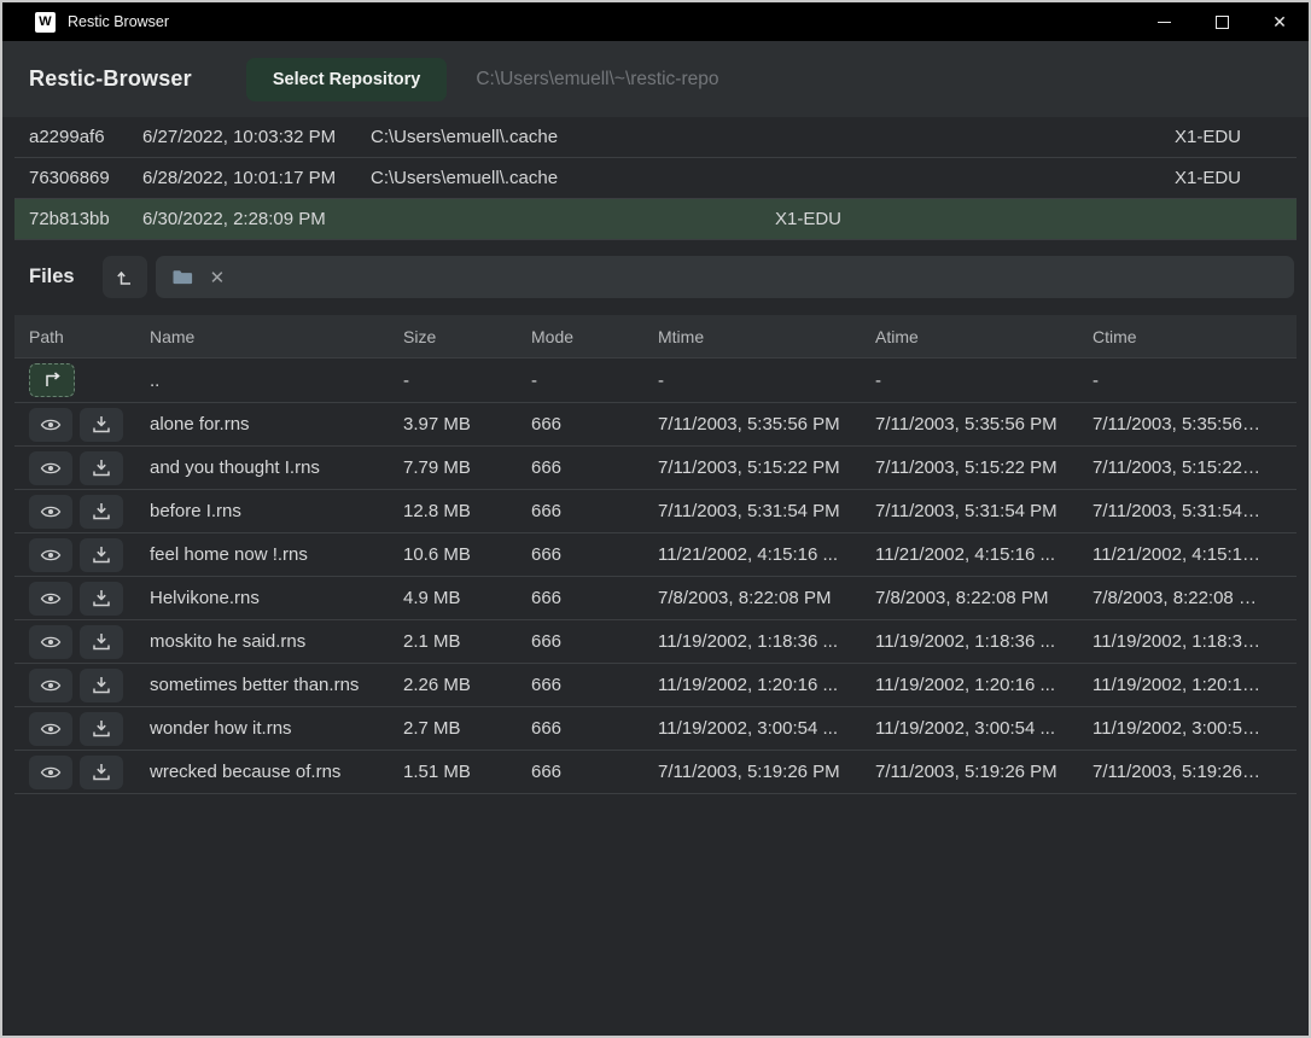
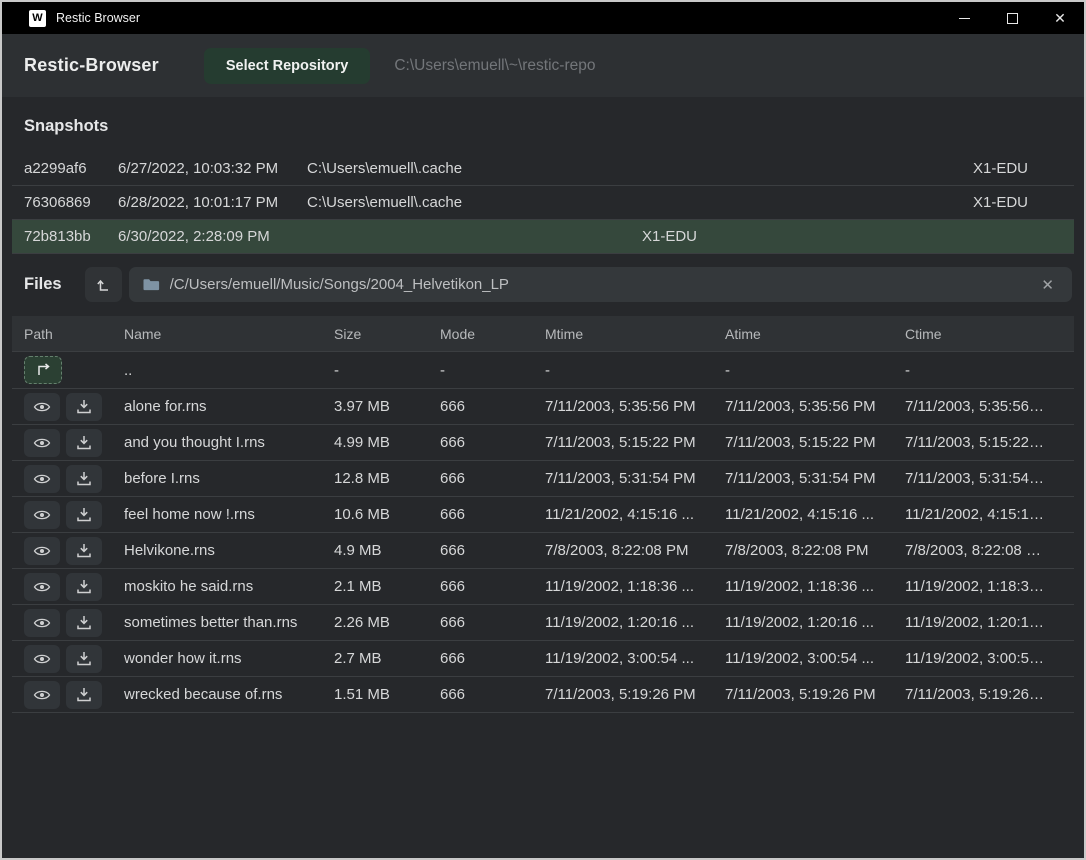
  W
  Restic Browser
  ✕
  Restic-Browser
  Select Repository
  C:\Users\emuell\~\restic-repo
+ Snapshots
  a2299af6
  6/27/2022, 10:03:32 PM
  C:\Users\emuell\.cache
  X1-EDU
  76306869
  6/28/2022, 10:01:17 PM
  C:\Users\emuell\.cache
  X1-EDU
  72b813bb
  6/30/2022, 2:28:09 PM
  X1-EDU
  Files
+ /C/Users/emuell/Music/Songs/2004_Helvetikon_LP
  ✕
  Path
  Name
  Size
  Mode
  Mtime
  Atime
  Ctime
  ..
  -
  -
  -
  -
  -
  alone for.rns
  3.97 MB
  666
  7/11/2003, 5:35:56 PM
  7/11/2003, 5:35:56 PM
  7/11/2003, 5:35:56 PM
  and you thought I.rns
- 7.79 MB
+ 4.99 MB
  666
  7/11/2003, 5:15:22 PM
  7/11/2003, 5:15:22 PM
  7/11/2003, 5:15:22 PM
  before I.rns
  12.8 MB
  666
  7/11/2003, 5:31:54 PM
  7/11/2003, 5:31:54 PM
  7/11/2003, 5:31:54 PM
  feel home now !.rns
  10.6 MB
  666
  11/21/2002, 4:15:16 ...
  11/21/2002, 4:15:16 ...
  11/21/2002, 4:15:16 ...
  Helvikone.rns
  4.9 MB
  666
  7/8/2003, 8:22:08 PM
  7/8/2003, 8:22:08 PM
  7/8/2003, 8:22:08 PM
  moskito he said.rns
  2.1 MB
  666
  11/19/2002, 1:18:36 ...
  11/19/2002, 1:18:36 ...
  11/19/2002, 1:18:36 ...
  sometimes better than.rns
  2.26 MB
  666
  11/19/2002, 1:20:16 ...
  11/19/2002, 1:20:16 ...
  11/19/2002, 1:20:16 ...
  wonder how it.rns
  2.7 MB
  666
  11/19/2002, 3:00:54 ...
  11/19/2002, 3:00:54 ...
  11/19/2002, 3:00:54 ...
  wrecked because of.rns
  1.51 MB
  666
  7/11/2003, 5:19:26 PM
  7/11/2003, 5:19:26 PM
  7/11/2003, 5:19:26 PM
